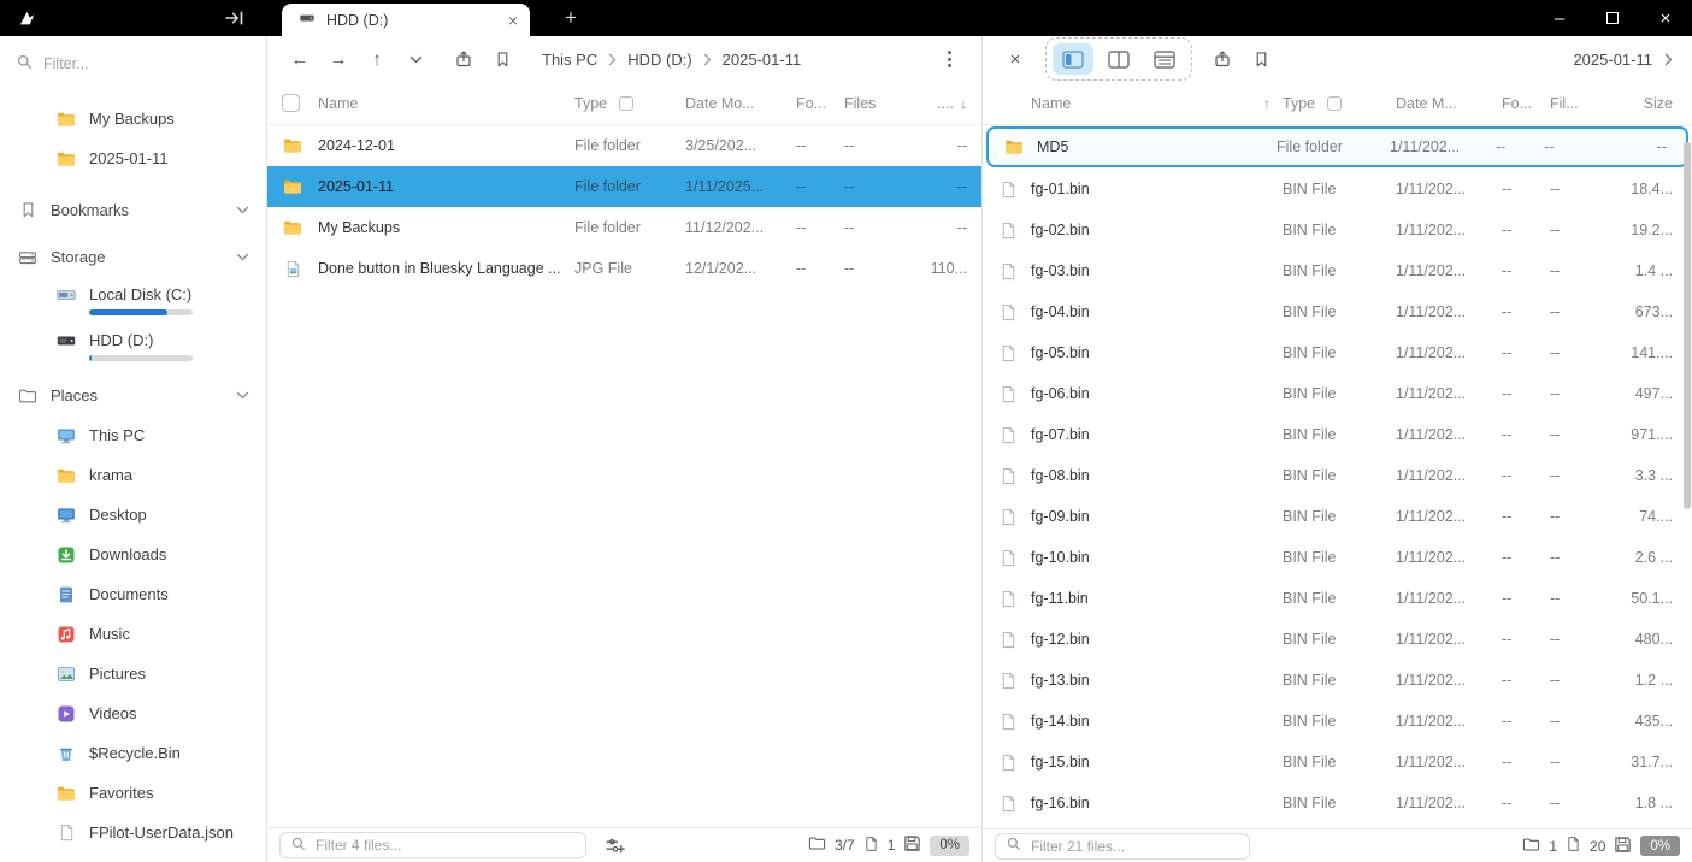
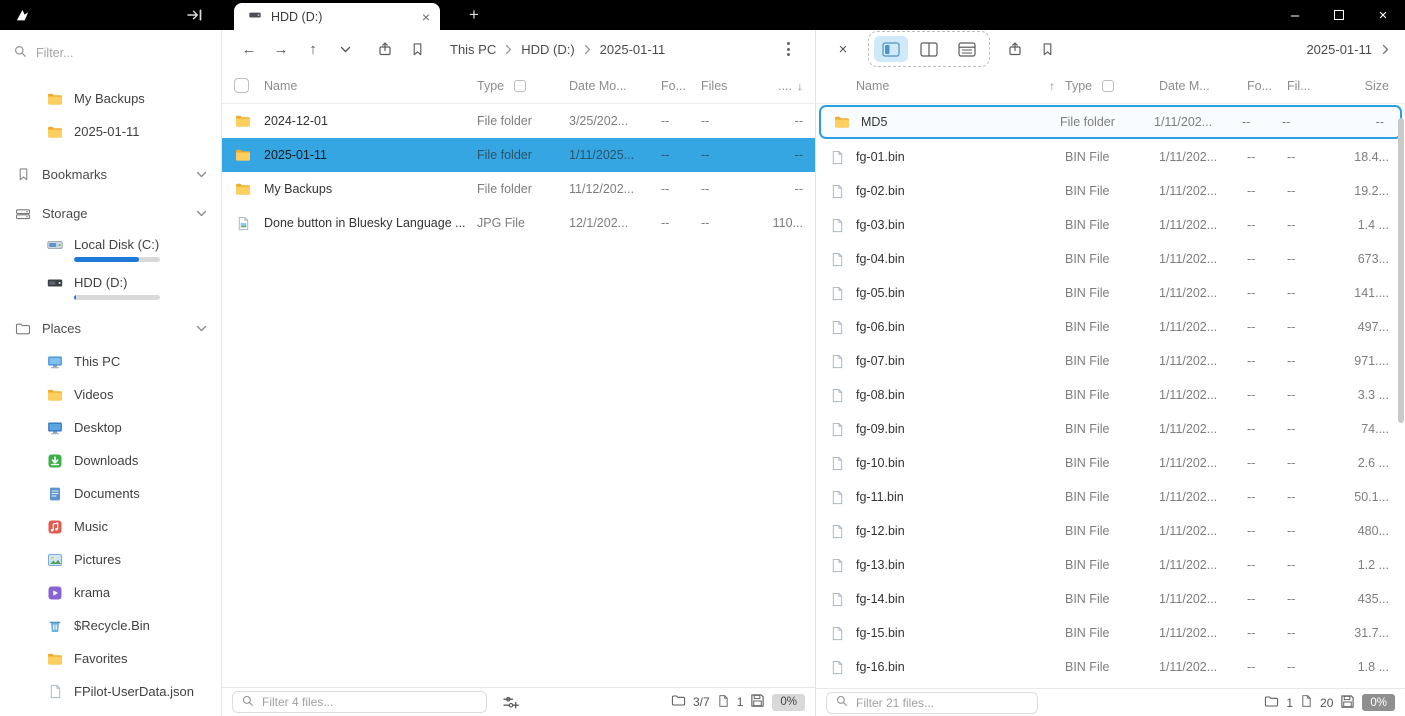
  HDD (D:)
  ×
  +
  –
  ×
  Filter...
  My Backups
  2025-01-11
  Bookmarks
  Storage
  Local Disk (C:)
  HDD (D:)
  Places
  This PC
- krama
+ Videos
  Desktop
  Downloads
  Documents
  Music
  Pictures
- Videos
+ krama
  $Recycle.Bin
  Favorites
  FPilot-UserData.json
  ←
  →
  ↑
  This PC
  HDD (D:)
  2025-01-11
  Name
  Type
  Date Mo...
  Fo...
  Files
  ....
  ↓
  2024-12-01
  File folder
  3/25/202...
  --
  --
  --
  2025-01-11
  File folder
  1/11/2025...
  --
  --
  --
  My Backups
  File folder
  11/12/202...
  --
  --
  --
  Done button in Bluesky Language ...
  JPG File
  12/1/202...
  --
  --
  110...
  Filter 4 files...
  3/7
  1
  0%
  ×
  2025-01-11
  Name
  ↑
  Type
  Date M...
  Fo...
  Fil...
  Size
  MD5
  File folder
  1/11/202...
  --
  --
  --
  fg-01.bin
  BIN File
  1/11/202...
  --
  --
  18.4...
  fg-02.bin
  BIN File
  1/11/202...
  --
  --
  19.2...
  fg-03.bin
  BIN File
  1/11/202...
  --
  --
  1.4 ...
  fg-04.bin
  BIN File
  1/11/202...
  --
  --
  673...
  fg-05.bin
  BIN File
  1/11/202...
  --
  --
  141....
  fg-06.bin
  BIN File
  1/11/202...
  --
  --
  497...
  fg-07.bin
  BIN File
  1/11/202...
  --
  --
  971....
  fg-08.bin
  BIN File
  1/11/202...
  --
  --
  3.3 ...
  fg-09.bin
  BIN File
  1/11/202...
  --
  --
  74....
  fg-10.bin
  BIN File
  1/11/202...
  --
  --
  2.6 ...
  fg-11.bin
  BIN File
  1/11/202...
  --
  --
  50.1...
  fg-12.bin
  BIN File
  1/11/202...
  --
  --
  480...
  fg-13.bin
  BIN File
  1/11/202...
  --
  --
  1.2 ...
  fg-14.bin
  BIN File
  1/11/202...
  --
  --
  435...
  fg-15.bin
  BIN File
  1/11/202...
  --
  --
  31.7...
  fg-16.bin
  BIN File
  1/11/202...
  --
  --
  1.8 ...
  Filter 21 files...
  1
  20
  0%
